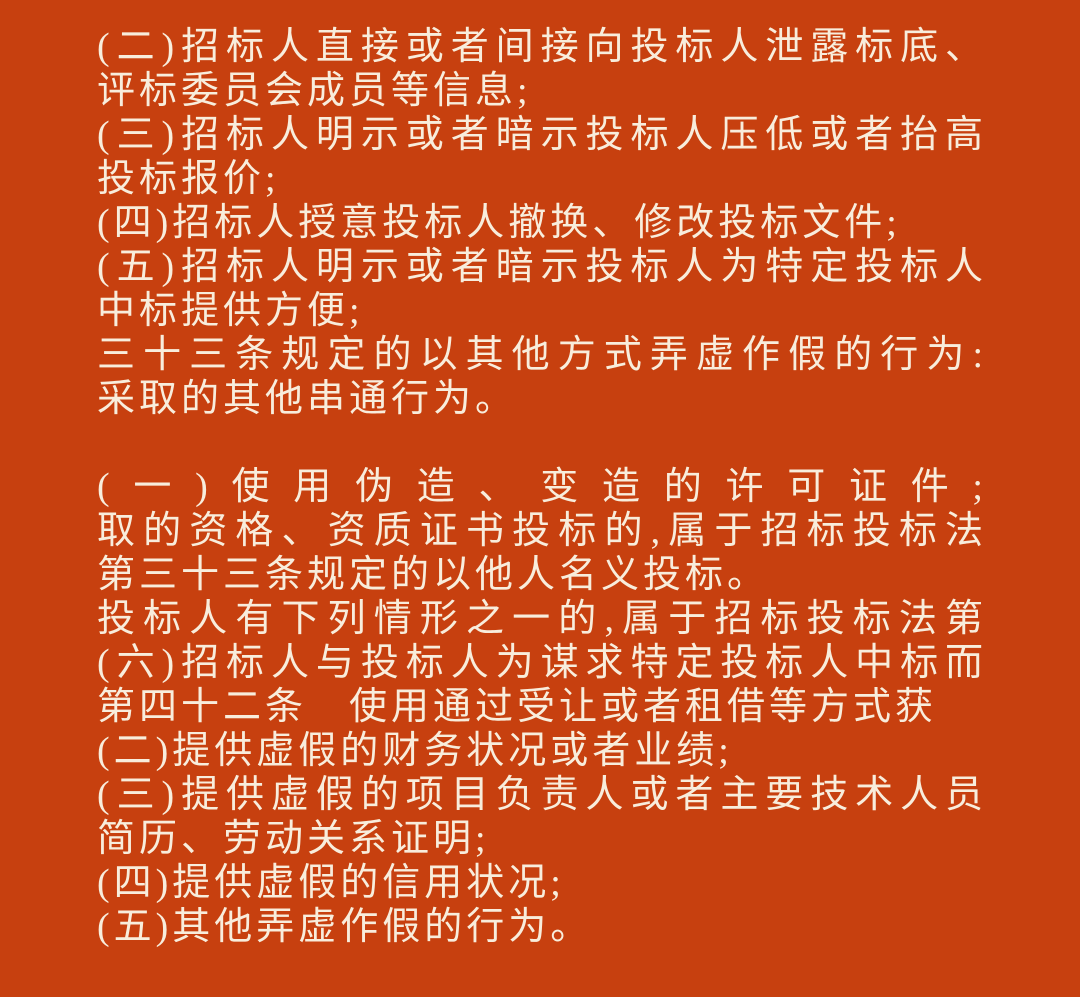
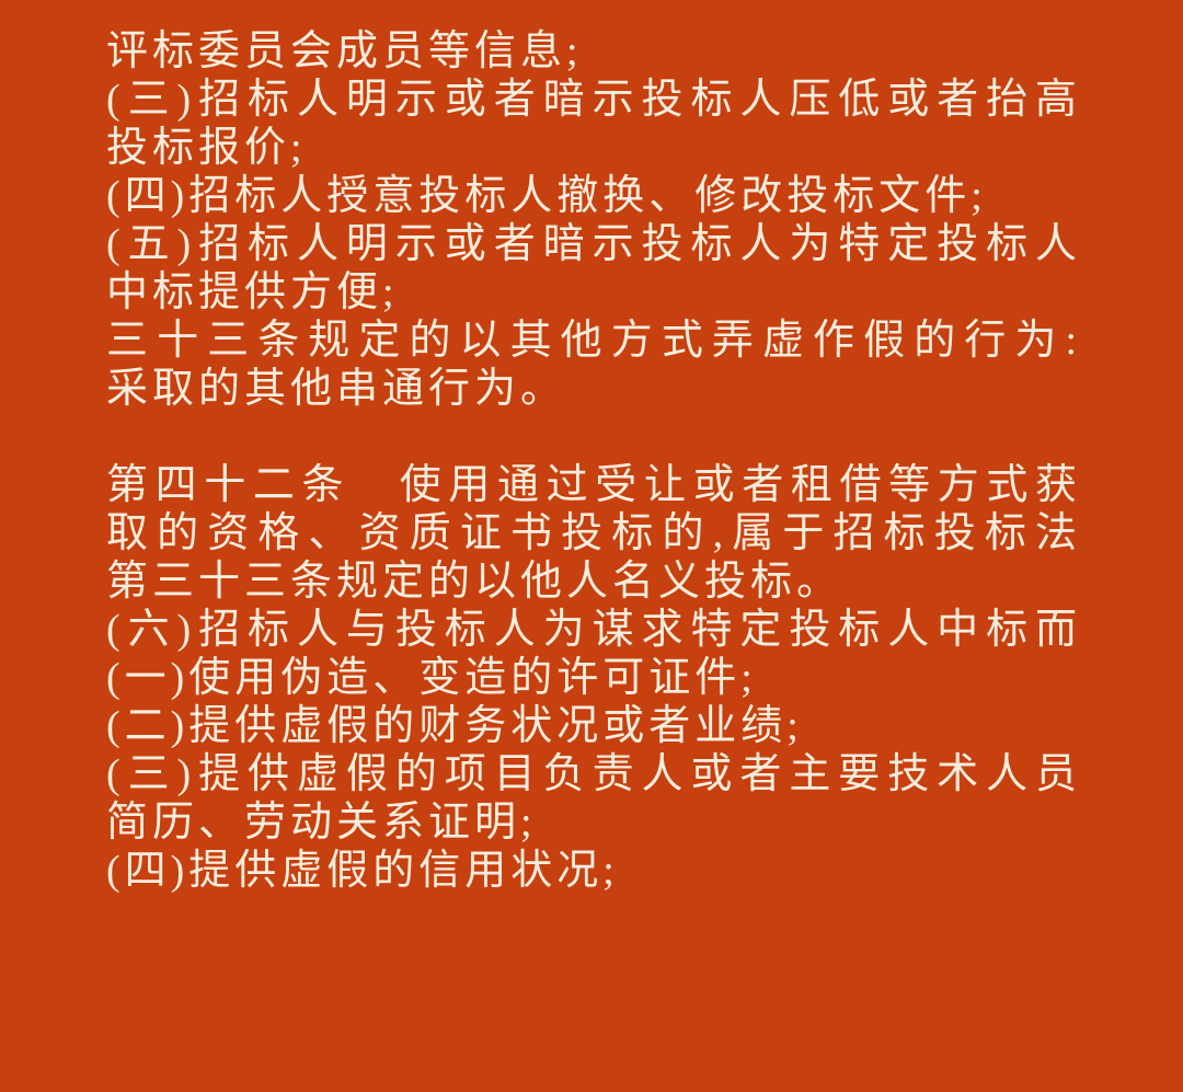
- (二)招标人直接或者间接向投标人泄露标底、
  评标委员会成员等信息;
  (三)招标人明示或者暗示投标人压低或者抬高
  投标报价;
  (四)招标人授意投标人撤换、修改投标文件;
  (五)招标人明示或者暗示投标人为特定投标人
  中标提供方便;
  三十三条规定的以其他方式弄虚作假的行为:
  采取的其他串通行为。
- (一)使用伪造、变造的许可证件;
+ 第四十二条 使用通过受让或者租借等方式获
  取的资格、资质证书投标的,属于招标投标法
  第三十三条规定的以他人名义投标。
- 投标人有下列情形之一的,属于招标投标法第
  (六)招标人与投标人为谋求特定投标人中标而
- 第四十二条 使用通过受让或者租借等方式获
+ (一)使用伪造、变造的许可证件;
  (二)提供虚假的财务状况或者业绩;
  (三)提供虚假的项目负责人或者主要技术人员
  简历、劳动关系证明;
  (四)提供虚假的信用状况;
- (五)其他弄虚作假的行为。
